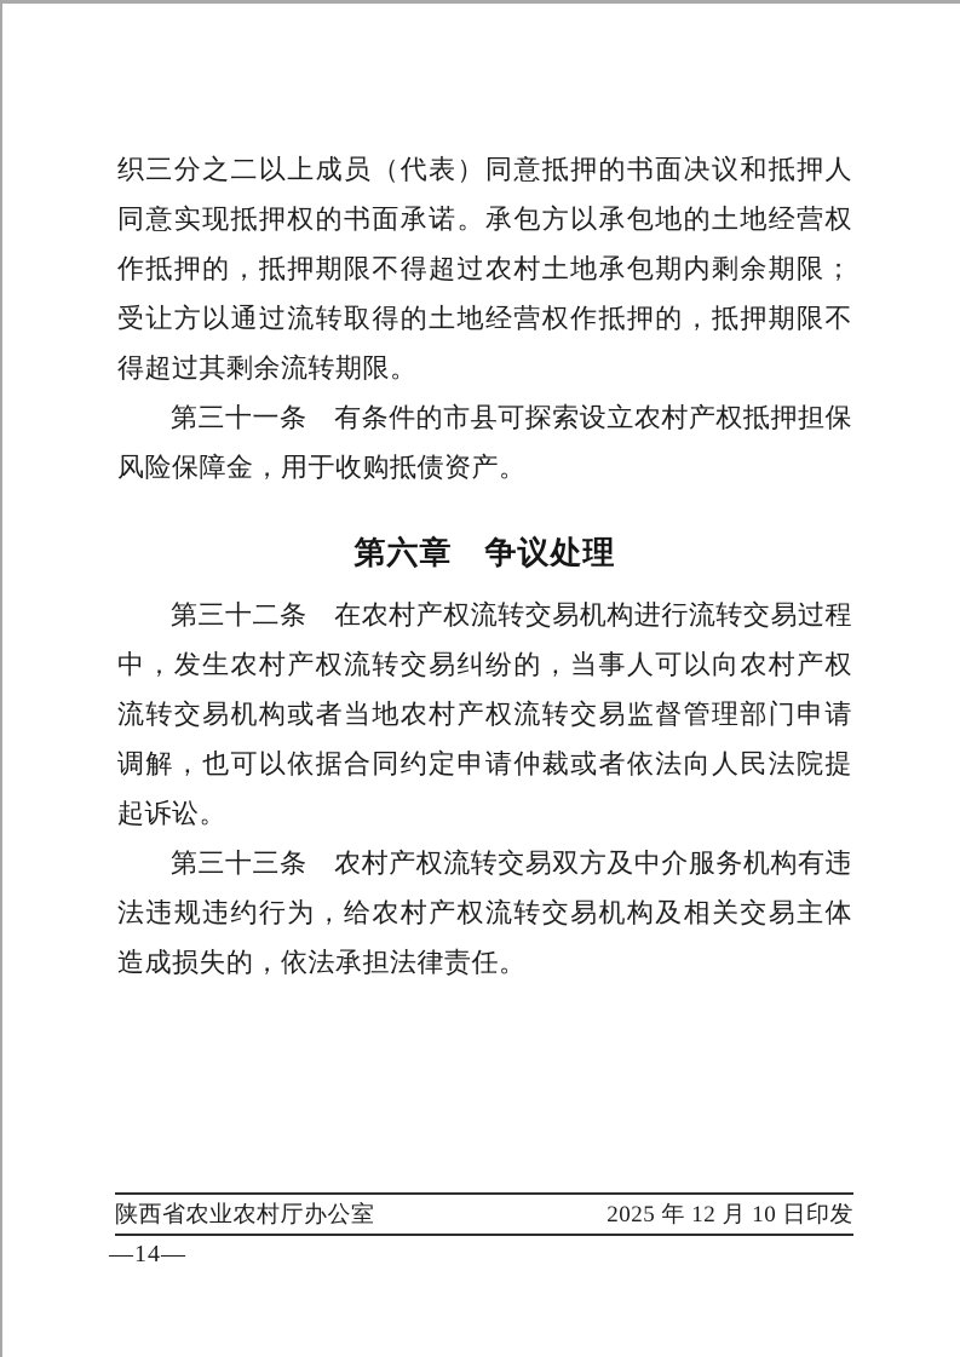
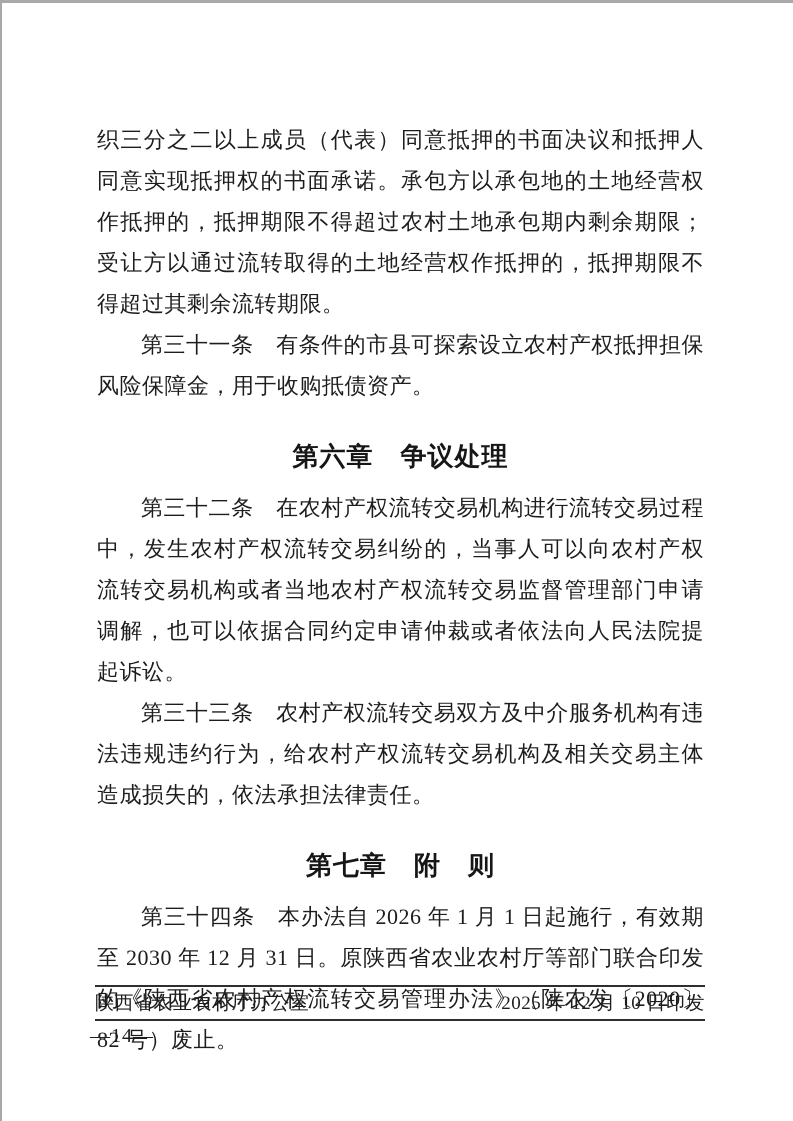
  织三分之二以上成员（代表）同意抵押的书面决议和抵押人同意实现抵押权的书面承诺。承包方以承包地的土地经营权作抵押的，抵押期限不得超过农村土地承包期内剩余期限；受让方以通过流转取得的土地经营权作抵押的，抵押期限不得超过其剩余流转期限。
  第三十一条 有条件的市县可探索设立农村产权抵押担保风险保障金，用于收购抵债资产。
  第六章 争议处理
  第三十二条 在农村产权流转交易机构进行流转交易过程中，发生农村产权流转交易纠纷的，当事人可以向农村产权流转交易机构或者当地农村产权流转交易监督管理部门申请调解，也可以依据合同约定申请仲裁或者依法向人民法院提起诉讼。
  第三十三条 农村产权流转交易双方及中介服务机构有违法违规违约行为，给农村产权流转交易机构及相关交易主体造成损失的，依法承担法律责任。
+ 第七章 附 则
+ 第三十四条 本办法自 2026 年 1 月 1 日起施行，有效期至 2030 年 12 月 31 日。原陕西省农业农村厅等部门联合印发的《陕西省农村产权流转交易管理办法》（陕农发〔2020〕82 号）废止。
  陕西省农业农村厅办公室
  2025 年 12 月 10 日印发
  —14—
